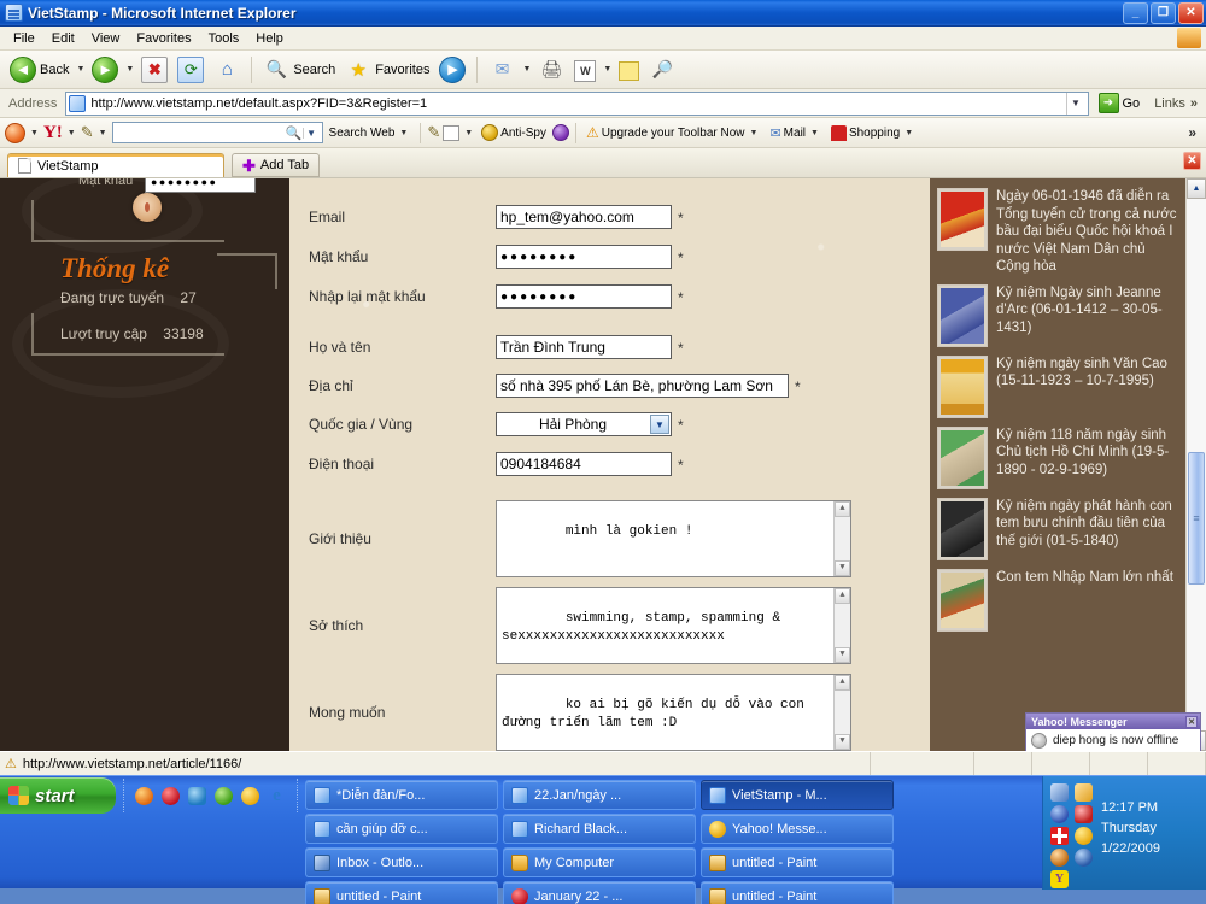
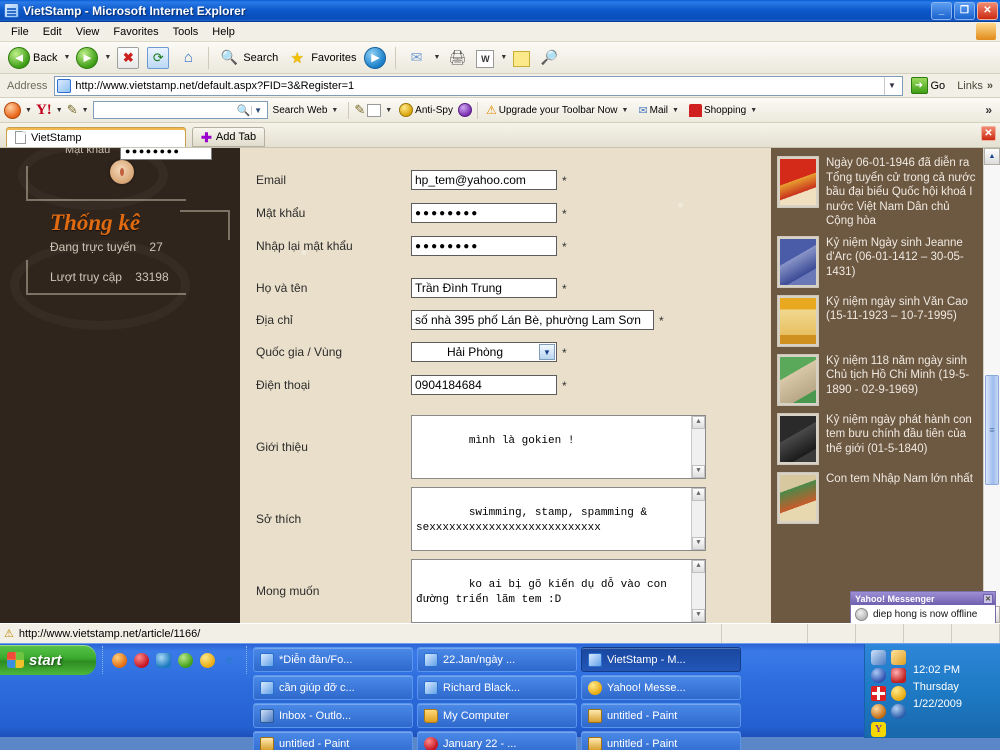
  VietStamp - Microsoft Internet Explorer
  _
  ❐
  ✕
  File
  Edit
  View
  Favorites
  Tools
  Help
  ◄
  Back
  ►
  ✖
  ⟳
  ⌂
  🔍
  Search
  ★
  Favorites
  ▶
  ✉
  🖨
  W
  🔎
  Address
  http://www.vietstamp.net/default.aspx?FID=3&Register=1
  ▼
  ➜
  Go
  Links
  »
  Y!
  ✎
  🔍
  ▼
  Search Web
  ✎
  Anti-Spy
  ⚠
  Upgrade your Toolbar Now
  ✉
  Mail
  Shopping
  »
  VietStamp
  ✚
  Add Tab
  ✕
  Mật khẩu
  ●●●●●●●●
  Thống kê
  Đang trực tuyến 27
  Lượt truy cập 33198
  Email
  hp_tem@yahoo.com
  *
  Mật khẩu
  ●●●●●●●●
  *
  Nhập lại mật khẩu
  ●●●●●●●●
  *
  Họ và tên
  Trần Đình Trung
  *
  Địa chỉ
  số nhà 395 phố Lán Bè, phường Lam Sơn
  *
  Quốc gia / Vùng
  Hải Phòng
  ▼
  *
  Điện thoại
  0904184684
  *
  Giới thiệu
  mình là gokien !
  ▲
  ▼
  Sở thích
  swimming, stamp, spamming &
  sexxxxxxxxxxxxxxxxxxxxxxxxxx
  ▲
  ▼
  Mong muốn
  ko ai bị gõ kiến dụ dỗ vào con
  đường triển lãm tem :D
  ▲
  ▼
  Ngày 06-01-1946 đã diễn ra Tổng tuyển cử trong cả nước bầu đại biểu Quốc hội khoá I nước Việt Nam Dân chủ Cộng hòa
  Kỷ niệm Ngày sinh Jeanne d'Arc (06-01-1412 – 30-05-1431)
  Kỷ niệm ngày sinh Văn Cao (15-11-1923 – 10-7-1995)
  Kỷ niệm 118 năm ngày sinh Chủ tịch Hồ Chí Minh (19-5-1890 - 02-9-1969)
  Kỷ niệm ngày phát hành con tem bưu chính đầu tiên của thế giới (01-5-1840)
  Con tem Nhập Nam lớn nhất
  Yahoo! Messenger
  diep hong is now offline
  ⚠
  http://www.vietstamp.net/article/1166/
  start
  e
  *Diễn đàn/Fo...
  22.Jan/ngày ...
  VietStamp - M...
  cần giúp đỡ c...
  Richard Black...
  Yahoo! Messe...
  Inbox - Outlo...
  My Computer
  untitled - Paint
  untitled - Paint
  January 22 - ...
  untitled - Paint
  Y
- 12:17 PM
+ 12:02 PM
  Thursday
  1/22/2009
